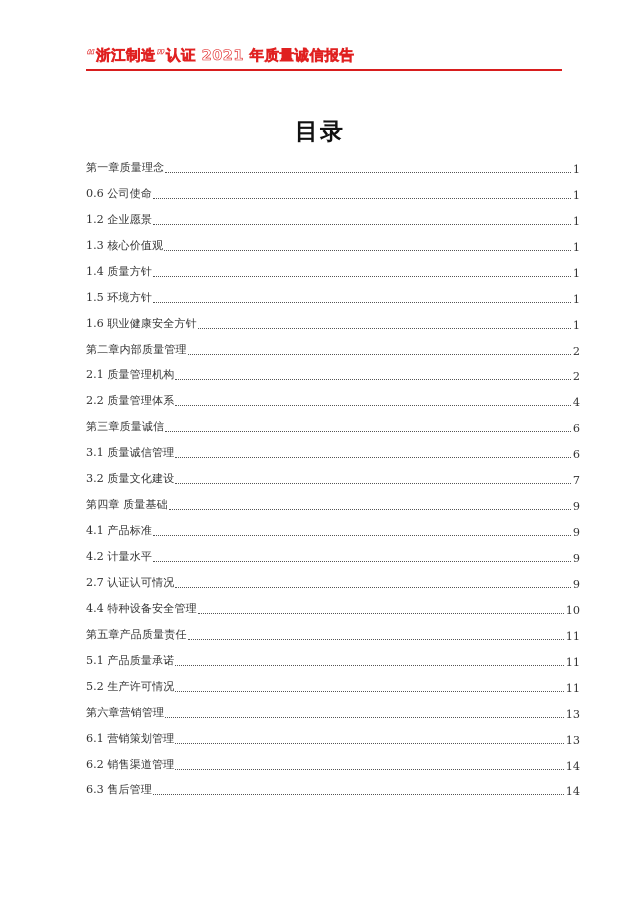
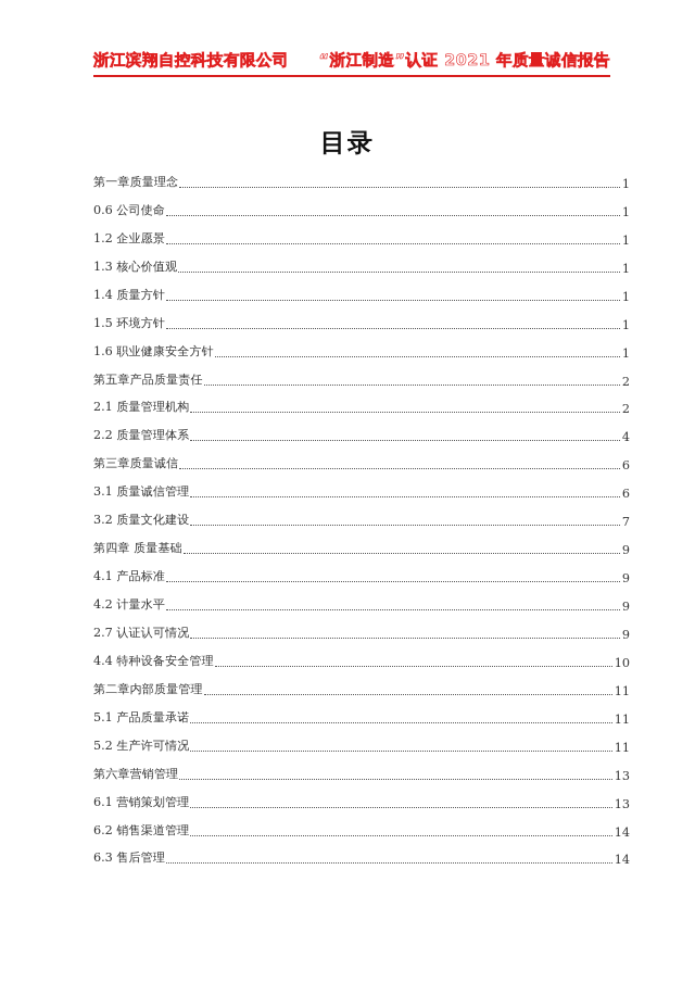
+ 浙江滨翔自控科技有限公司
  “浙江制造”认证 2021 年质量诚信报告
  目录
  第一章质量理念
  1
  0.6 公司使命
  1
  1.2 企业愿景
  1
  1.3 核心价值观
  1
  1.4 质量方针
  1
  1.5 环境方针
  1
  1.6 职业健康安全方针
  1
- 第二章内部质量管理
+ 第五章产品质量责任
  2
  2.1 质量管理机构
  2
  2.2 质量管理体系
  4
  第三章质量诚信
  6
  3.1 质量诚信管理
  6
  3.2 质量文化建设
  7
  第四章 质量基础
  9
  4.1 产品标准
  9
  4.2 计量水平
  9
  2.7 认证认可情况
  9
  4.4 特种设备安全管理
  10
- 第五章产品质量责任
+ 第二章内部质量管理
  11
  5.1 产品质量承诺
  11
  5.2 生产许可情况
  11
  第六章营销管理
  13
  6.1 营销策划管理
  13
  6.2 销售渠道管理
  14
  6.3 售后管理
  14
